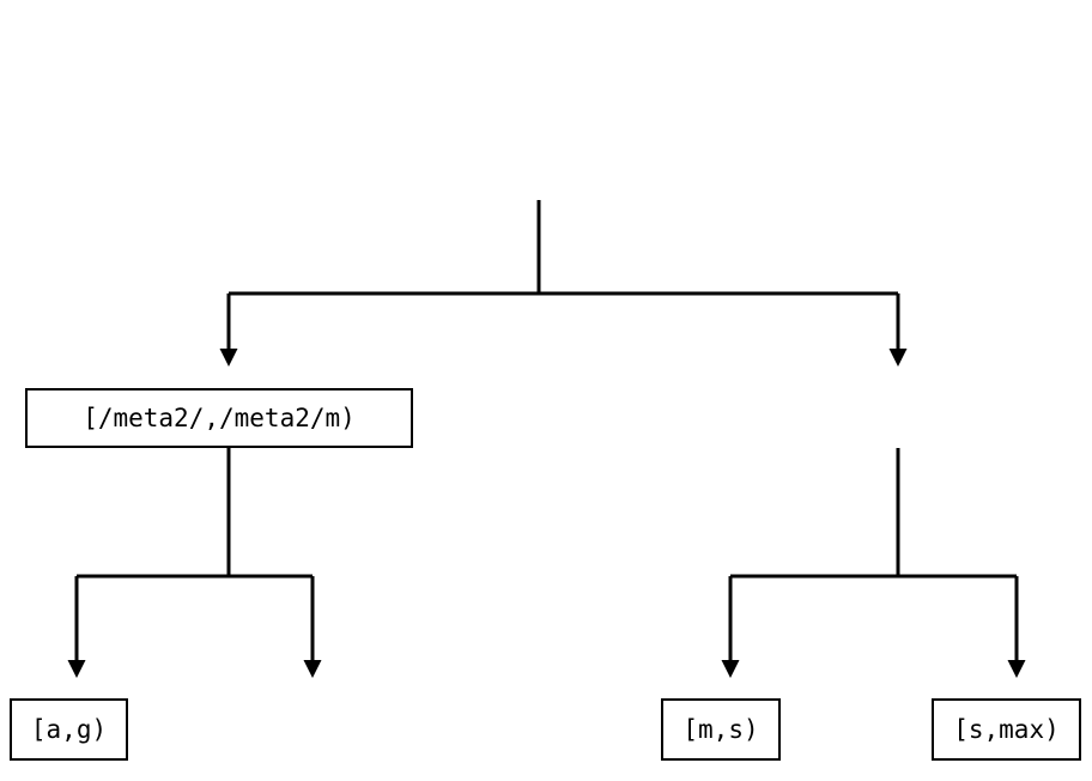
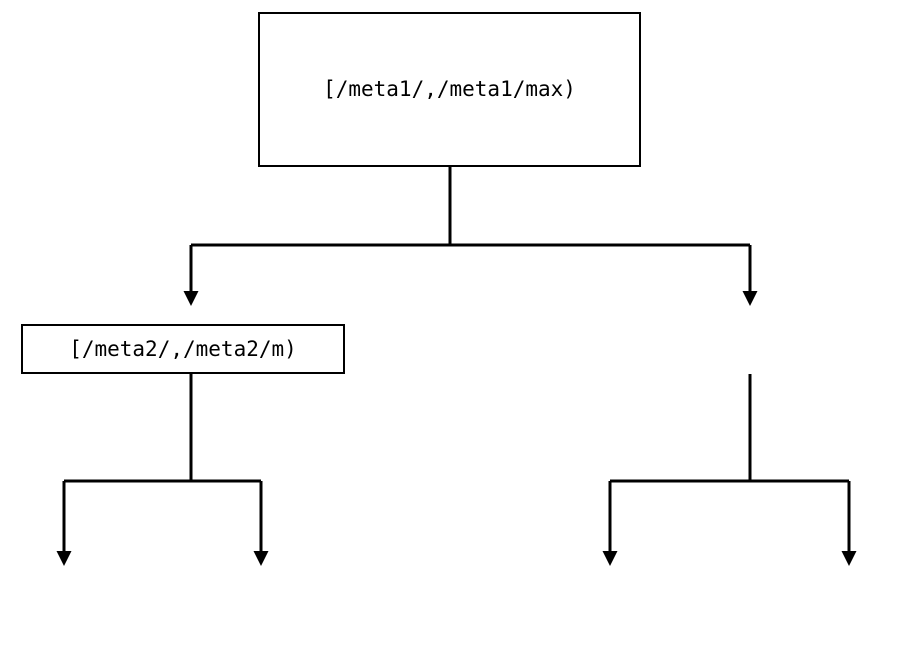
+ [/meta1/,/meta1/max)
  [/meta2/,/meta2/m)
- [a,g)
- [m,s)
- [s,max)
